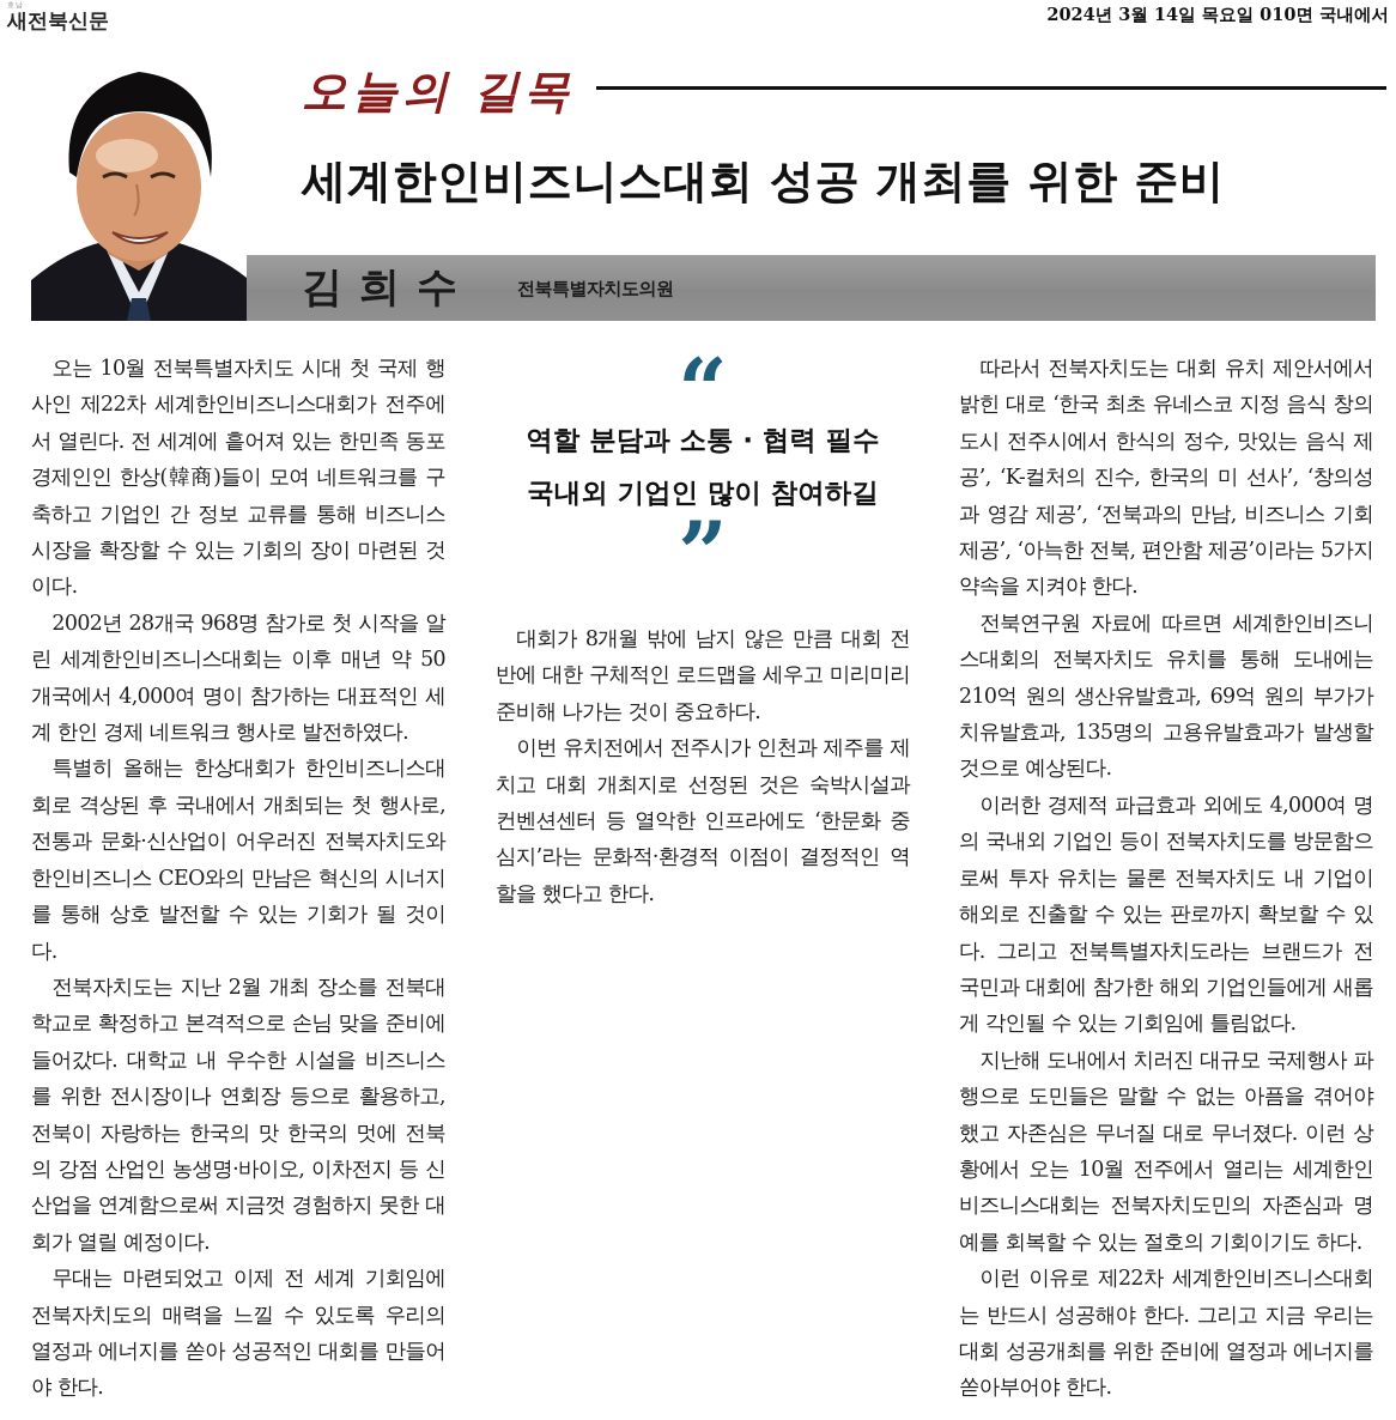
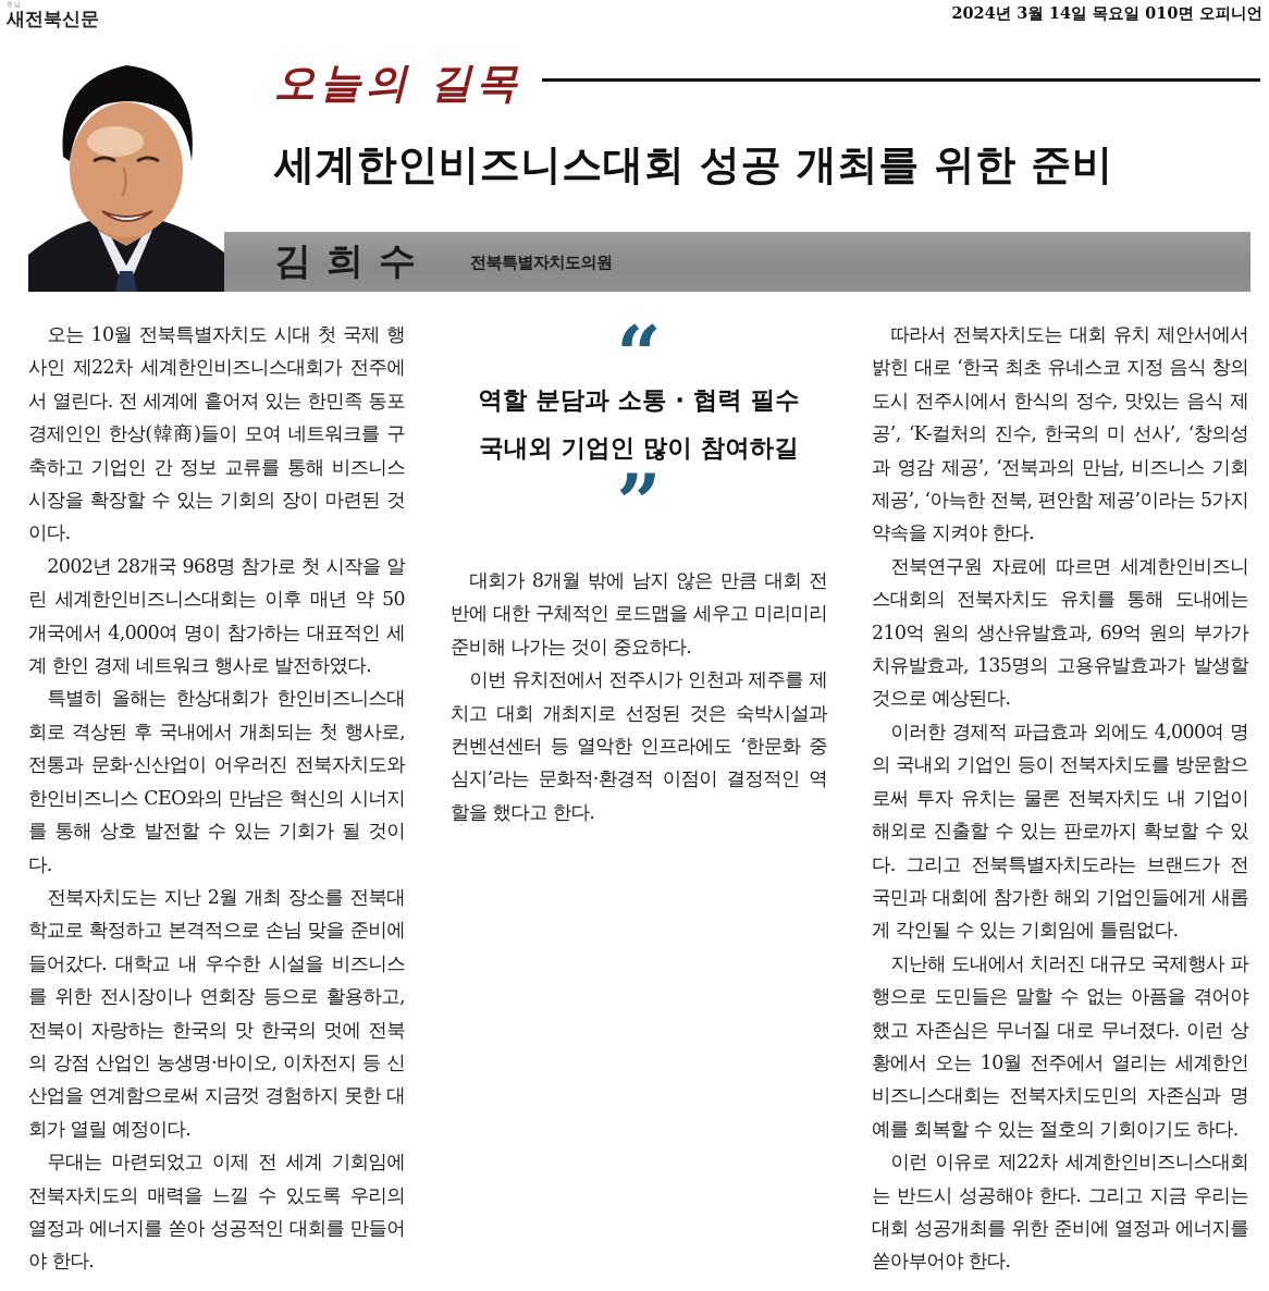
  새전북신문
- 2024년 3월 14일 목요일 010면 국내에서
+ 2024년 3월 14일 목요일 010면 오피니언
  오늘의 길목
  세계한인비즈니스대회 성공 개최를 위한 준비
  김희수
  전북특별자치도의원
  오는 10월 전북특별자치도 시대 첫 국제 행사인 제22차 세계한인비즈니스대회가 전주에서 열린다. 전 세계에 흩어져 있는 한민족 동포 경제인인 한상(韓商)들이 모여 네트워크를 구축하고 기업인 간 정보 교류를 통해 비즈니스 시장을 확장할 수 있는 기회의 장이 마련된 것이다.
  2002년 28개국 968명 참가로 첫 시작을 알린 세계한인비즈니스대회는 이후 매년 약 50개국에서 4,000여 명이 참가하는 대표적인 세계 한인 경제 네트워크 행사로 발전하였다.
  특별히 올해는 한상대회가 한인비즈니스대회로 격상된 후 국내에서 개최되는 첫 행사로, 전통과 문화·신산업이 어우러진 전북자치도와 한인비즈니스 CEO와의 만남은 혁신의 시너지를 통해 상호 발전할 수 있는 기회가 될 것이다.
  전북자치도는 지난 2월 개최 장소를 전북대학교로 확정하고 본격적으로 손님 맞을 준비에 들어갔다. 대학교 내 우수한 시설을 비즈니스를 위한 전시장이나 연회장 등으로 활용하고, 전북이 자랑하는 한국의 맛 한국의 멋에 전북의 강점 산업인 농생명·바이오, 이차전지 등 신산업을 연계함으로써 지금껏 경험하지 못한 대회가 열릴 예정이다.
  무대는 마련되었고 이제 전 세계 기회임에 전북자치도의 매력을 느낄 수 있도록 우리의 열정과 에너지를 쏟아 성공적인 대회를 만들어야 한다.
  “
  역할 분담과 소통 · 협력 필수
  국내외 기업인 많이 참여하길
  ”
  대회가 8개월 밖에 남지 않은 만큼 대회 전반에 대한 구체적인 로드맵을 세우고 미리미리 준비해 나가는 것이 중요하다.
  이번 유치전에서 전주시가 인천과 제주를 제치고 대회 개최지로 선정된 것은 숙박시설과 컨벤션센터 등 열악한 인프라에도 ‘한문화 중심지’라는 문화적·환경적 이점이 결정적인 역할을 했다고 한다.
  따라서 전북자치도는 대회 유치 제안서에서 밝힌 대로 ‘한국 최초 유네스코 지정 음식 창의도시 전주시에서 한식의 정수, 맛있는 음식 제공’, ‘K-컬처의 진수, 한국의 미 선사’, ‘창의성과 영감 제공’, ‘전북과의 만남, 비즈니스 기회 제공’, ‘아늑한 전북, 편안함 제공’이라는 5가지 약속을 지켜야 한다.
  전북연구원 자료에 따르면 세계한인비즈니스대회의 전북자치도 유치를 통해 도내에는 210억 원의 생산유발효과, 69억 원의 부가가치유발효과, 135명의 고용유발효과가 발생할 것으로 예상된다.
  이러한 경제적 파급효과 외에도 4,000여 명의 국내외 기업인 등이 전북자치도를 방문함으로써 투자 유치는 물론 전북자치도 내 기업이 해외로 진출할 수 있는 판로까지 확보할 수 있다. 그리고 전북특별자치도라는 브랜드가 전 국민과 대회에 참가한 해외 기업인들에게 새롭게 각인될 수 있는 기회임에 틀림없다.
  지난해 도내에서 치러진 대규모 국제행사 파행으로 도민들은 말할 수 없는 아픔을 겪어야 했고 자존심은 무너질 대로 무너졌다. 이런 상황에서 오는 10월 전주에서 열리는 세계한인비즈니스대회는 전북자치도민의 자존심과 명예를 회복할 수 있는 절호의 기회이기도 하다.
  이런 이유로 제22차 세계한인비즈니스대회는 반드시 성공해야 한다. 그리고 지금 우리는 대회 성공개최를 위한 준비에 열정과 에너지를 쏟아부어야 한다.
